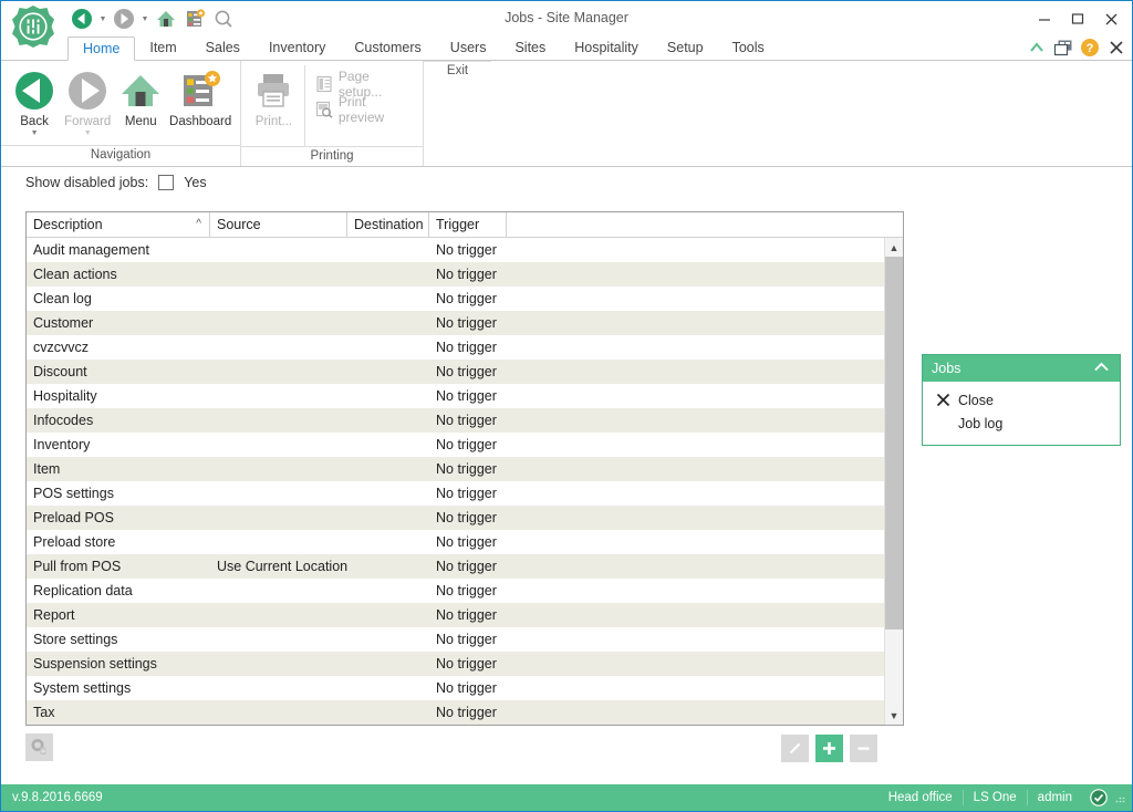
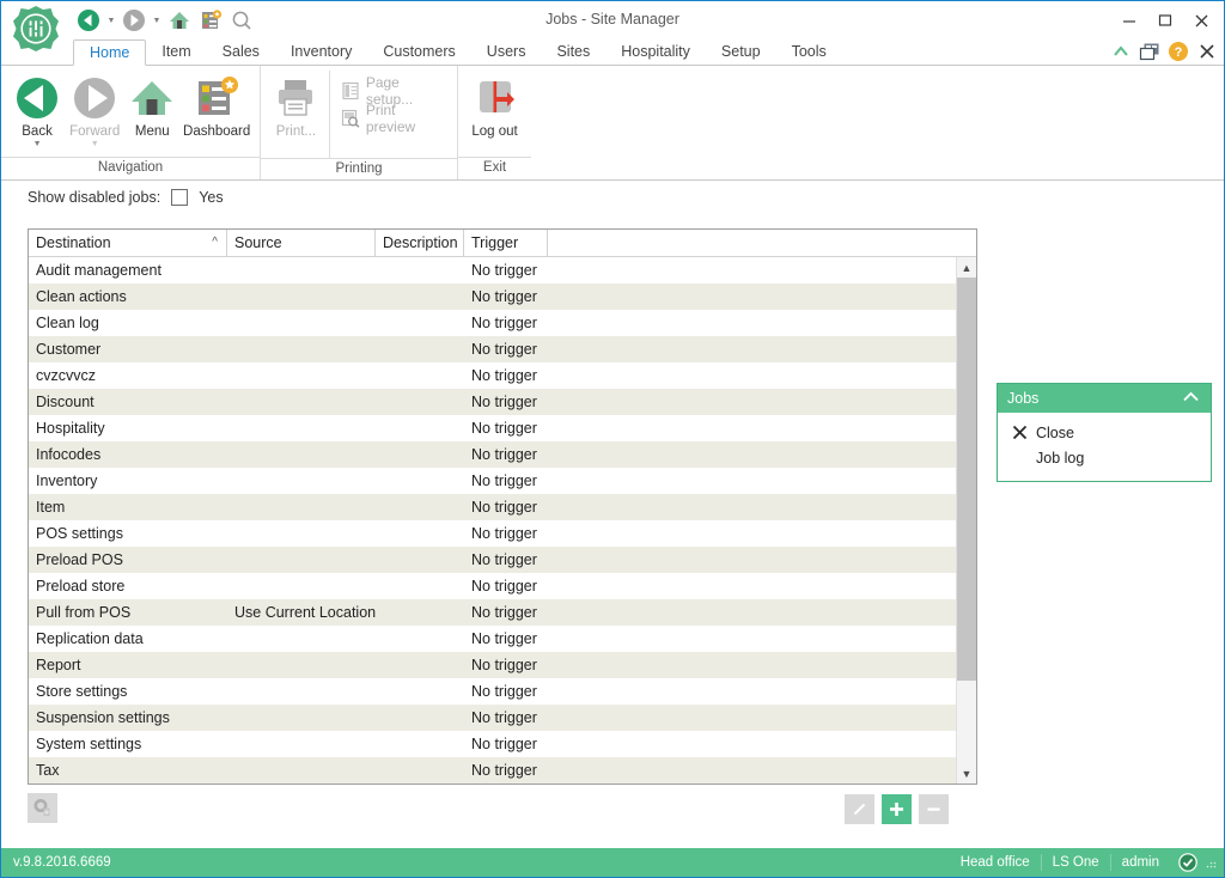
  Jobs - Site Manager
  Home
  Item
  Sales
  Inventory
  Customers
  Users
  Sites
  Hospitality
  Setup
  Tools
  ?
  Back
  Forward
  Menu
  Dashboard
  Navigation
  Print...
  Page setup...
  Print preview
  Printing
+ Log out
  Exit
  Show disabled jobs:
  Yes
- Description
+ Destination
  ^
  Source
- Destination
+ Description
  Trigger
  Audit management
  No trigger
  Clean actions
  No trigger
  Clean log
  No trigger
  Customer
  No trigger
  cvzcvvcz
  No trigger
  Discount
  No trigger
  Hospitality
  No trigger
  Infocodes
  No trigger
  Inventory
  No trigger
  Item
  No trigger
  POS settings
  No trigger
  Preload POS
  No trigger
  Preload store
  No trigger
  Pull from POS
  Use Current Location
  No trigger
  Replication data
  No trigger
  Report
  No trigger
  Store settings
  No trigger
  Suspension settings
  No trigger
  System settings
  No trigger
  Tax
  No trigger
  ▲
  ▼
  Jobs
  Close
  Job log
  v.9.8.2016.6669
  Head office
  LS One
  admin
